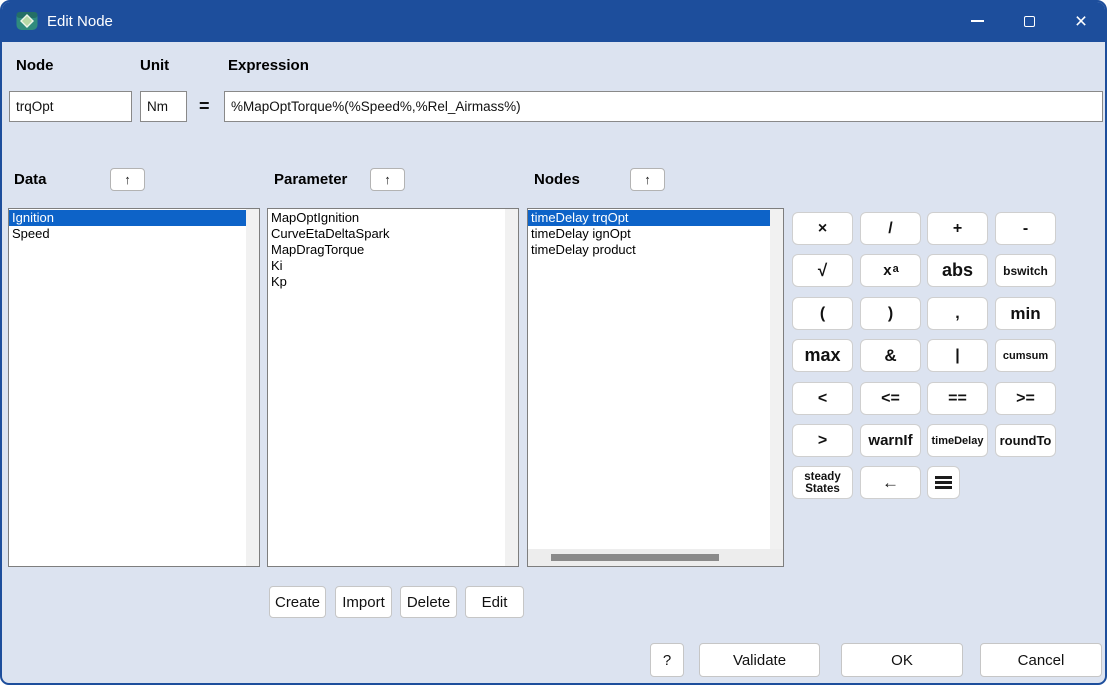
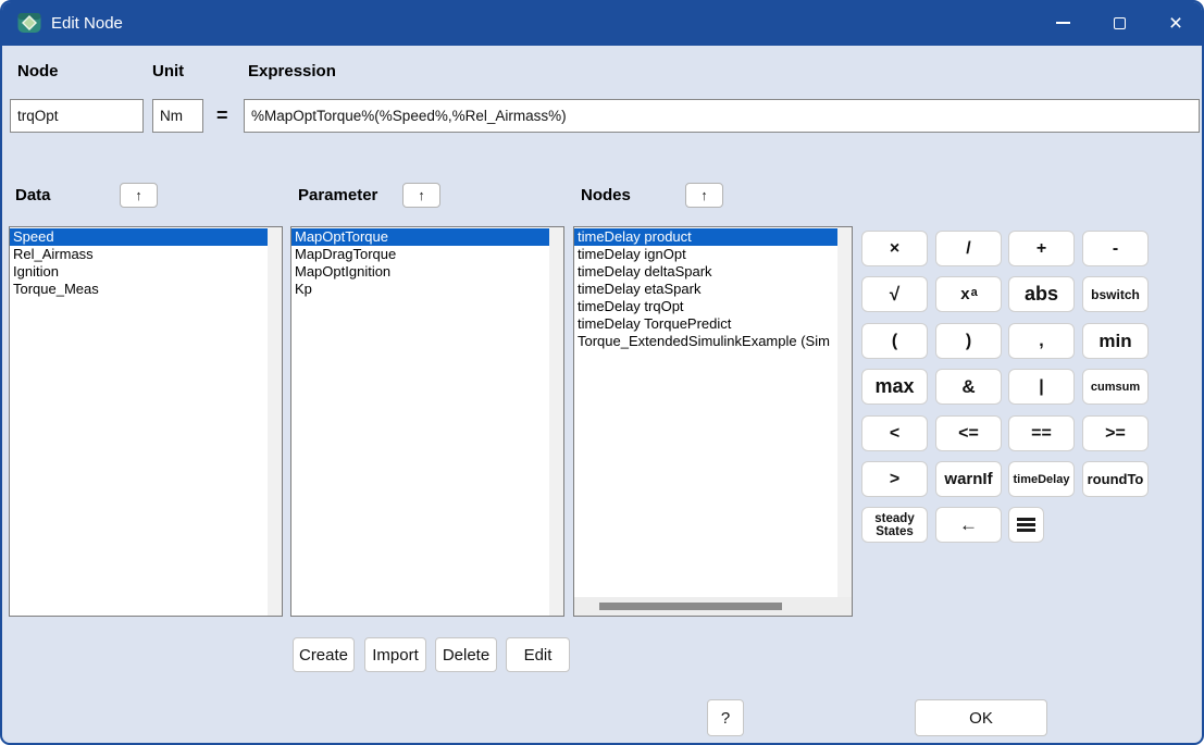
  Edit Node
  ×
  Node
  Unit
  Expression
  trqOpt
  Nm
  =
  %MapOptTorque%(%Speed%,%Rel_Airmass%)
  Data
  ↑
  Parameter
  ↑
  Nodes
  ↑
- Ignition
+ Speed
+ Rel_Airmass
- Speed
+ Ignition
+ Torque_Meas
+ MapOptTorque
- MapOptIgnition
+ MapDragTorque
- CurveEtaDeltaSpark
- MapDragTorque
+ MapOptIgnition
- Ki
  Kp
- timeDelay trqOpt
+ timeDelay product
  timeDelay ignOpt
+ timeDelay deltaSpark
+ timeDelay etaSpark
- timeDelay product
+ timeDelay trqOpt
+ timeDelay TorquePredict
+ Torque_ExtendedSimulinkExample (Sim
  ×
  /
  +
  -
  √
  x
  a
  abs
  bswitch
  (
  )
  ,
  min
  max
  &
  |
  cumsum
  <
  <=
  ==
  >=
  >
  warnIf
  timeDelay
  roundTo
  steady
  States
  ←
  Create
  Import
  Delete
  Edit
  ?
- Validate
  OK
- Cancel
